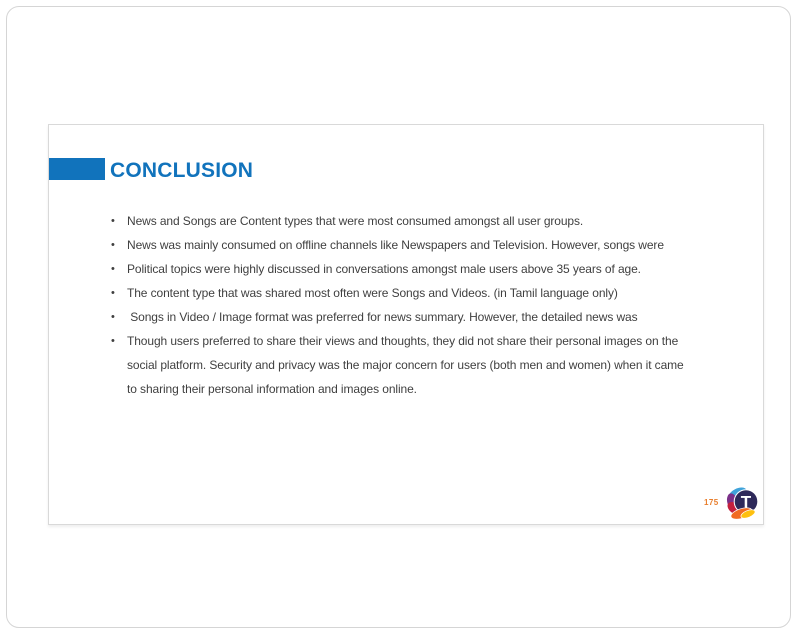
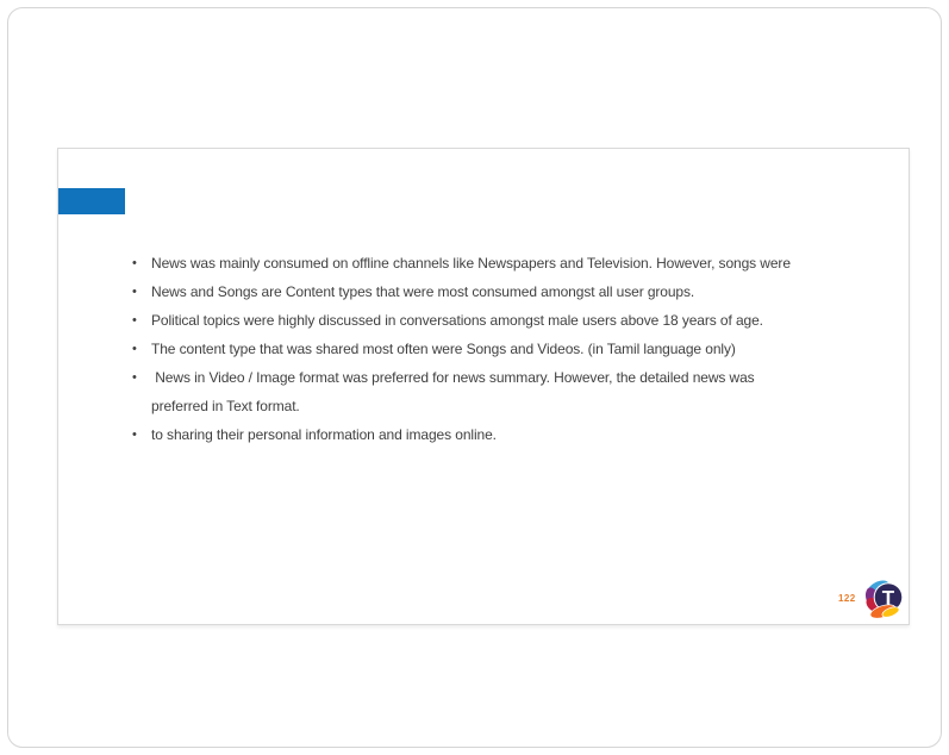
- CONCLUSION
  •
- News and Songs are Content types that were most consumed amongst all user groups.
+ News was mainly consumed on offline channels like Newspapers and Television. However, songs were
  •
- News was mainly consumed on offline channels like Newspapers and Television. However, songs were
+ News and Songs are Content types that were most consumed amongst all user groups.
  •
- Political topics were highly discussed in conversations amongst male users above 35 years of age.
+ Political topics were highly discussed in conversations amongst male users above 18 years of age.
  •
  The content type that was shared most often were Songs and Videos. (in Tamil language only)
  •
- Songs in Video / Image format was preferred for news summary. However, the detailed news was
+ News in Video / Image format was preferred for news summary. However, the detailed news was
+ preferred in Text format.
  •
- Though users preferred to share their views and thoughts, they did not share their personal images on the
- social platform. Security and privacy was the major concern for users (both men and women) when it came
  to sharing their personal information and images online.
- 175
+ 122
  T
